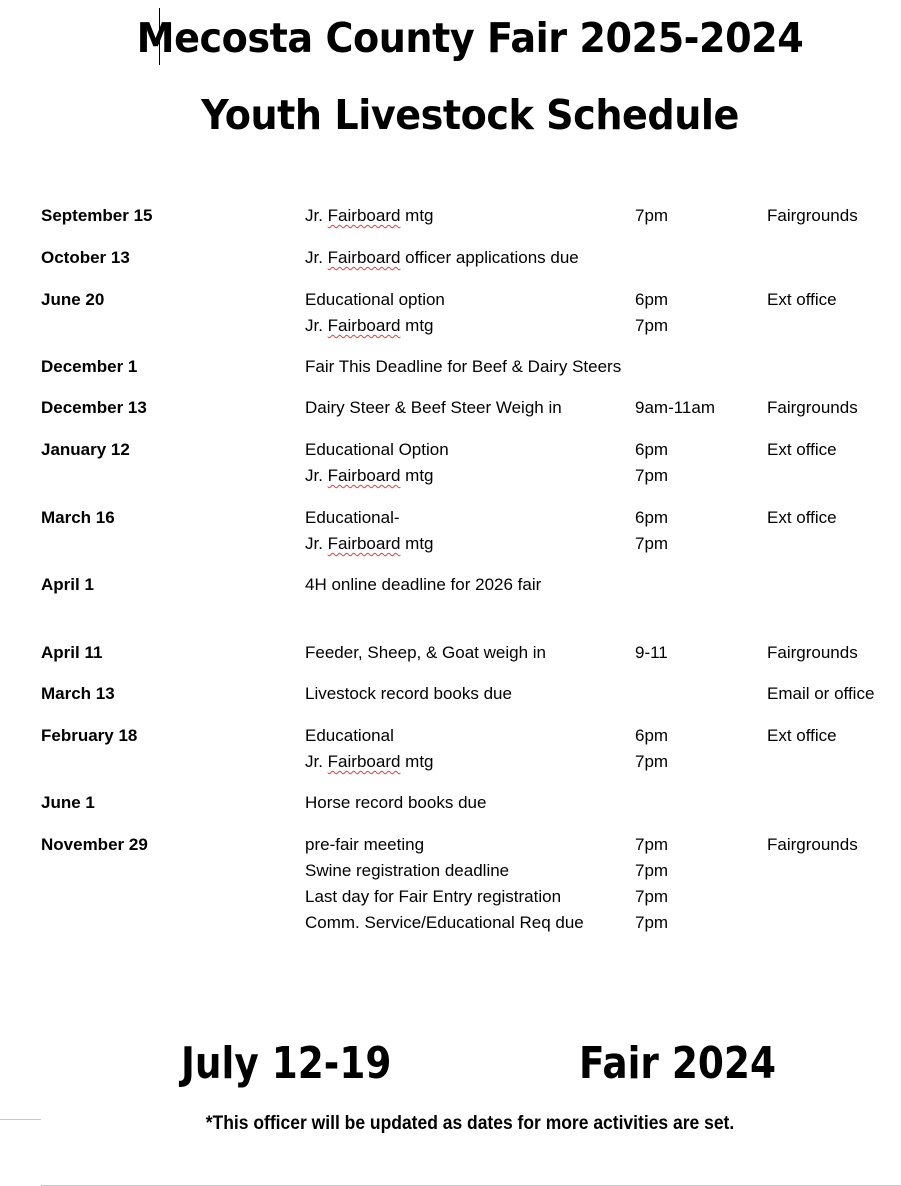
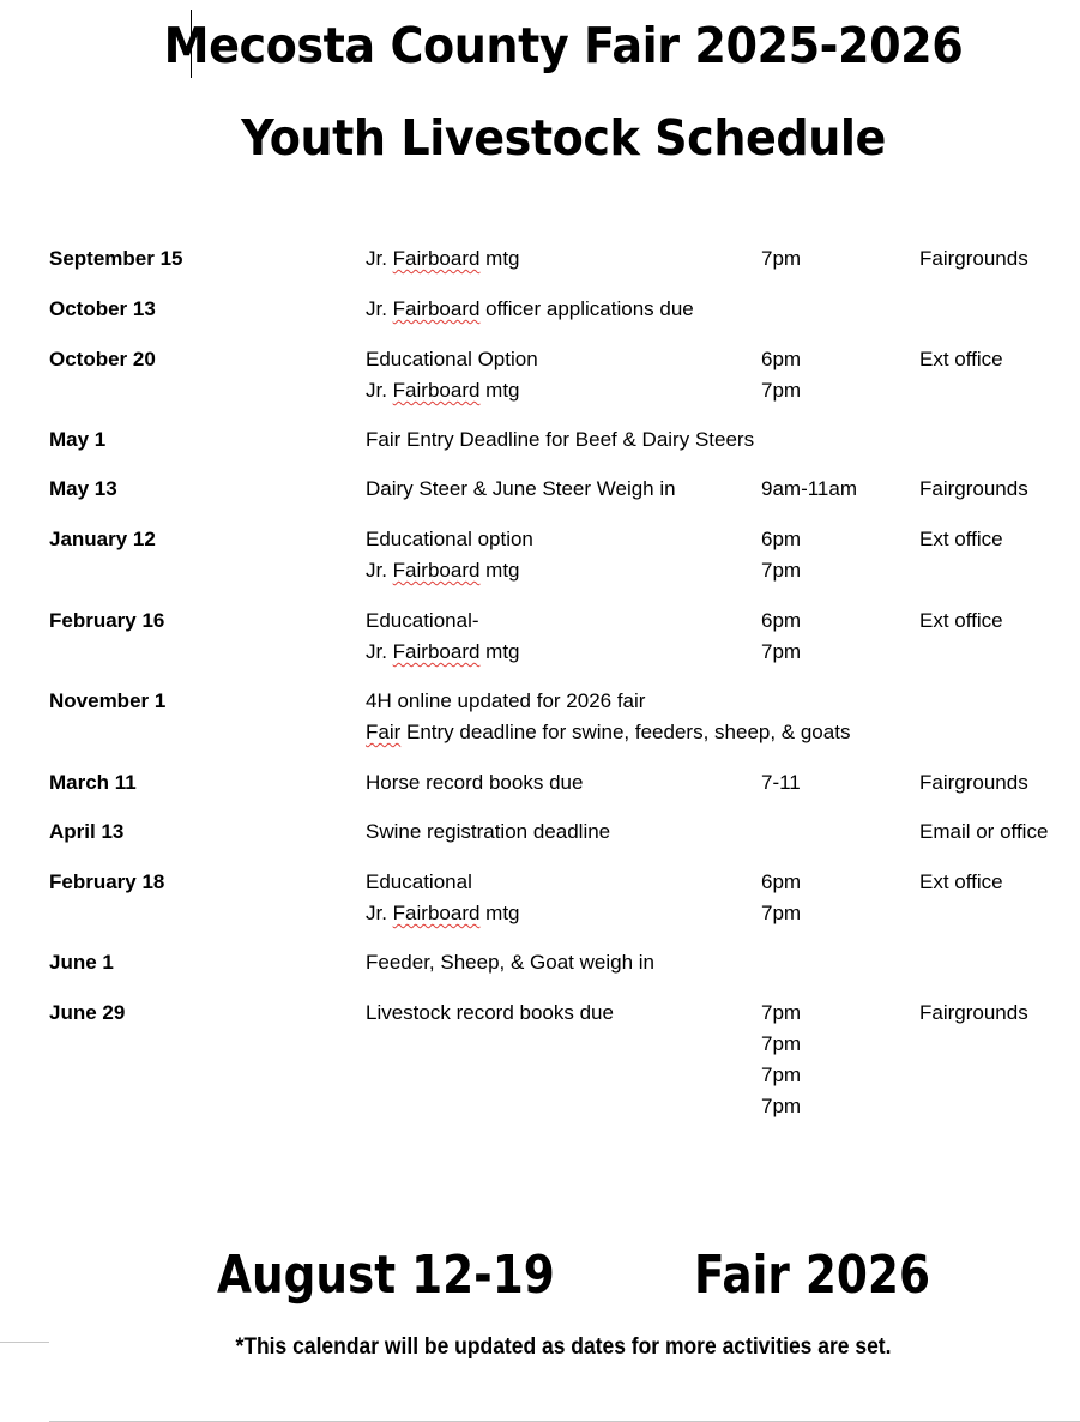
- Mecosta County Fair 2025-2024
+ Mecosta County Fair 2025-2026
  Youth Livestock Schedule
  September 15
  Jr. Fairboard mtg
  7pm
  Fairgrounds
  October 13
  Jr. Fairboard officer applications due
- June 20
+ October 20
- Educational option
+ Educational Option
  Jr. Fairboard mtg
  6pm
  7pm
  Ext office
- December 1
+ May 1
- Fair This Deadline for Beef & Dairy Steers
+ Fair Entry Deadline for Beef & Dairy Steers
- December 13
+ May 13
- Dairy Steer & Beef Steer Weigh in
+ Dairy Steer & June Steer Weigh in
  9am-11am
  Fairgrounds
  January 12
- Educational Option
+ Educational option
  Jr. Fairboard mtg
  6pm
  7pm
  Ext office
- March 16
+ February 16
  Educational-
  Jr. Fairboard mtg
  6pm
  7pm
  Ext office
- April 1
+ November 1
- 4H online deadline for 2026 fair
+ 4H online updated for 2026 fair
+ Fair Entry deadline for swine, feeders, sheep, & goats
- April 11
+ March 11
- Feeder, Sheep, & Goat weigh in
+ Horse record books due
- 9-11
+ 7-11
  Fairgrounds
- March 13
+ April 13
- Livestock record books due
+ Swine registration deadline
  Email or office
  February 18
  Educational
  Jr. Fairboard mtg
  6pm
  7pm
  Ext office
  June 1
- Horse record books due
+ Feeder, Sheep, & Goat weigh in
- November 29
+ June 29
- pre-fair meeting
- Swine registration deadline
+ Livestock record books due
- Last day for Fair Entry registration
- Comm. Service/Educational Req due
  7pm
  7pm
  7pm
  7pm
  Fairgrounds
- July 12-19
+ August 12-19
- Fair 2024
+ Fair 2026
- *This officer will be updated as dates for more activities are set.
+ *This calendar will be updated as dates for more activities are set.
